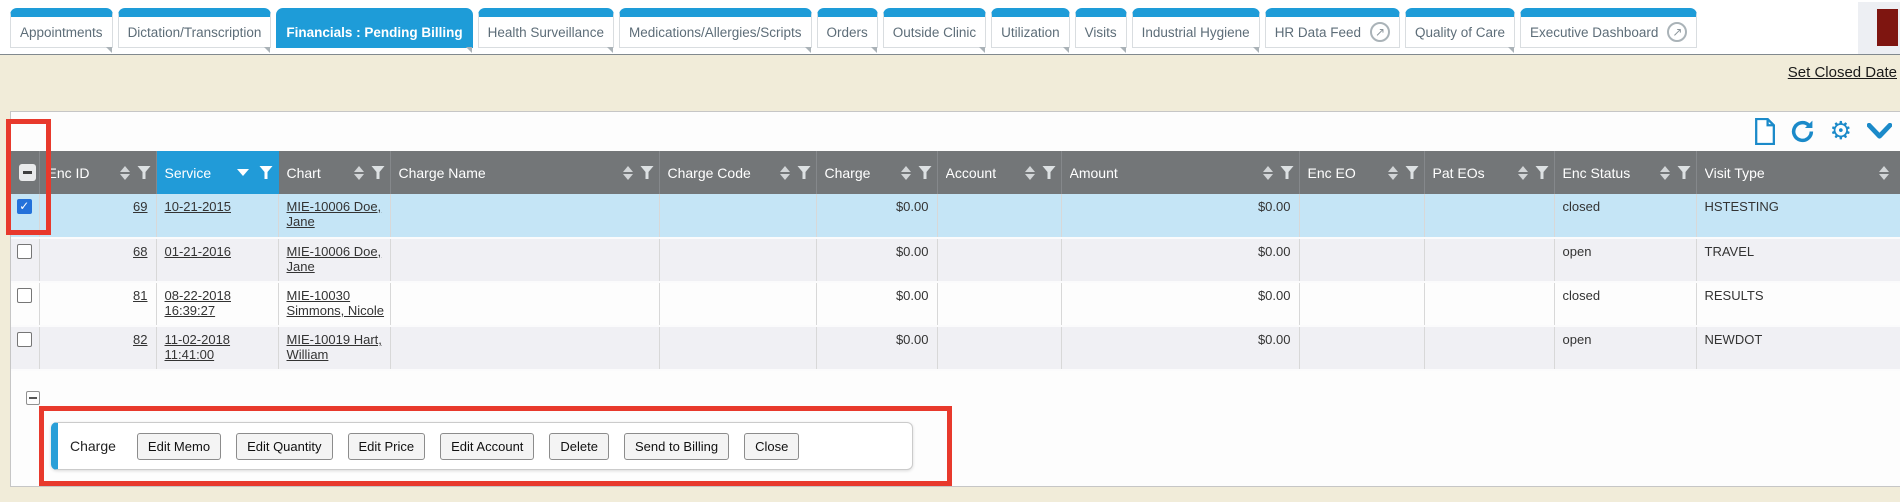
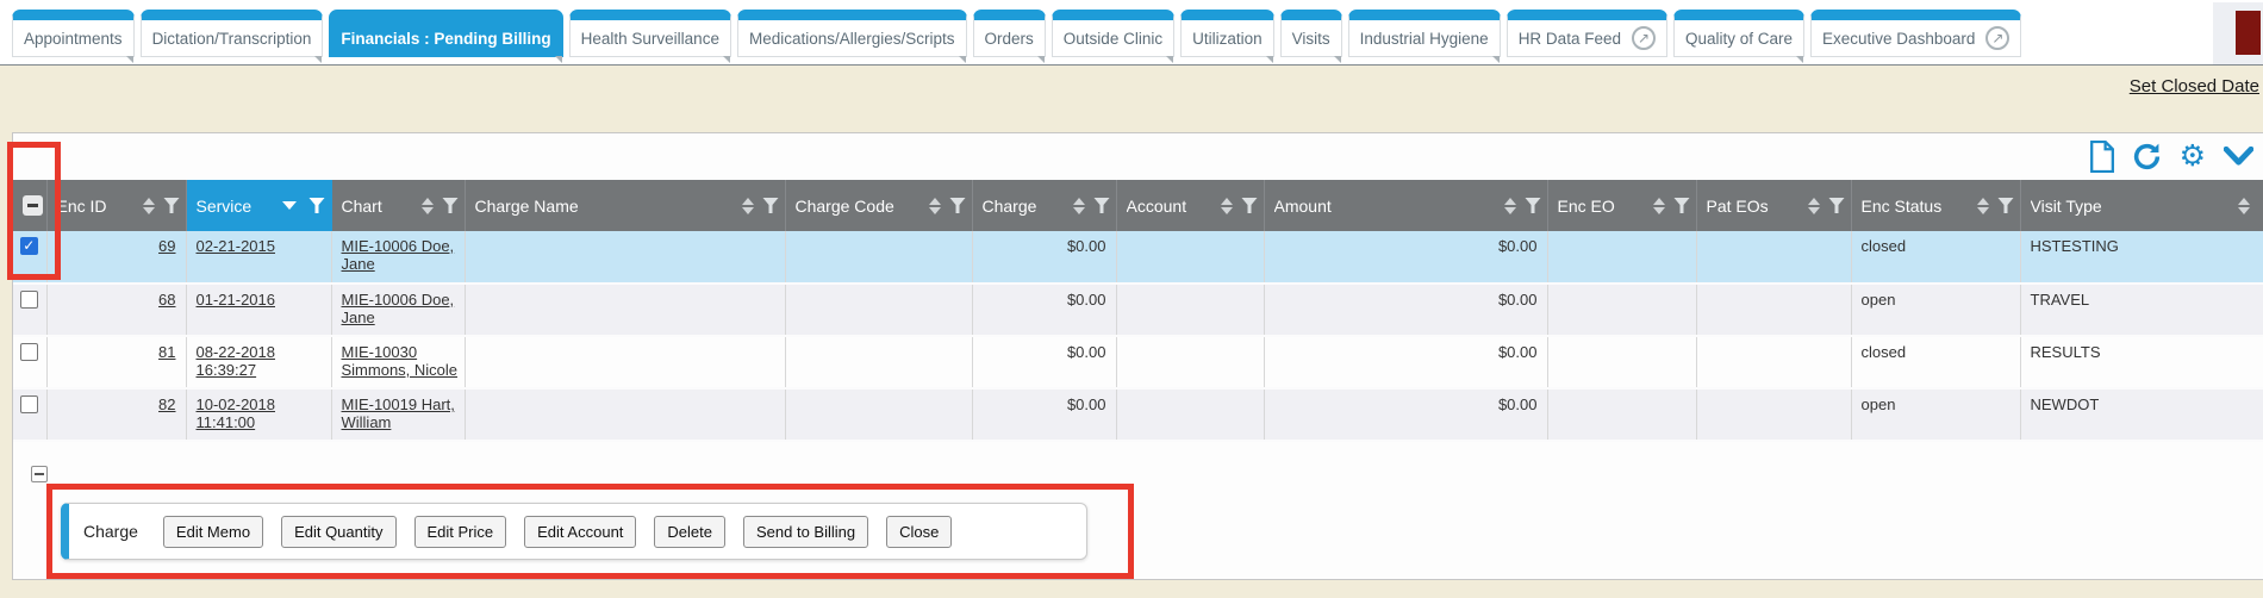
  Appointments
  Dictation/Transcription
  Financials : Pending Billing
  Health Surveillance
  Medications/Allergies/Scripts
  Orders
  Outside Clinic
  Utilization
  Visits
  Industrial Hygiene
  HR Data Feed
  ↗
  Quality of Care
  Executive Dashboard
  ↗
  Set Closed Date
  ⚙
  	Enc ID	Service	Chart	Charge Name	Charge Code	Charge	Account	Amount	Enc EO	Pat EOs	Enc Status	Visit Type
- 	69	10-21-2015	MIE-10006 Doe, Jane			$0.00		$0.00			closed	HSTESTING
+ 	69	02-21-2015	MIE-10006 Doe, Jane			$0.00		$0.00			closed	HSTESTING
  	68	01-21-2016	MIE-10006 Doe, Jane			$0.00		$0.00			open	TRAVEL
  	81	08-22-2018 16:39:27	MIE-10030 Simmons, Nicole			$0.00		$0.00			closed	RESULTS
- 	82	11-02-2018 11:41:00	MIE-10019 Hart, William			$0.00		$0.00			open	NEWDOT
+ 	82	10-02-2018 11:41:00	MIE-10019 Hart, William			$0.00		$0.00			open	NEWDOT
  Charge
  Edit Memo
  Edit Quantity
  Edit Price
  Edit Account
  Delete
  Send to Billing
  Close
